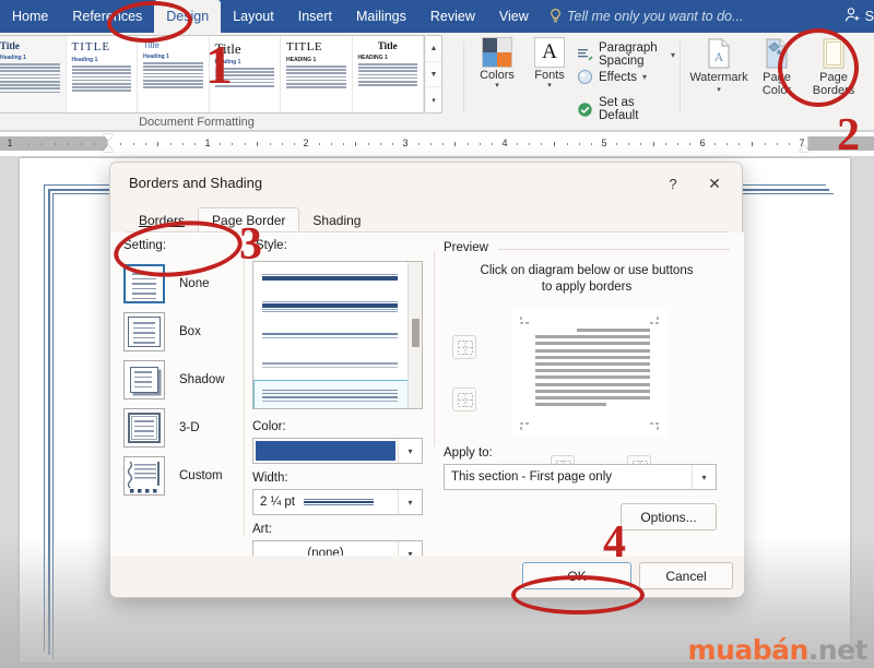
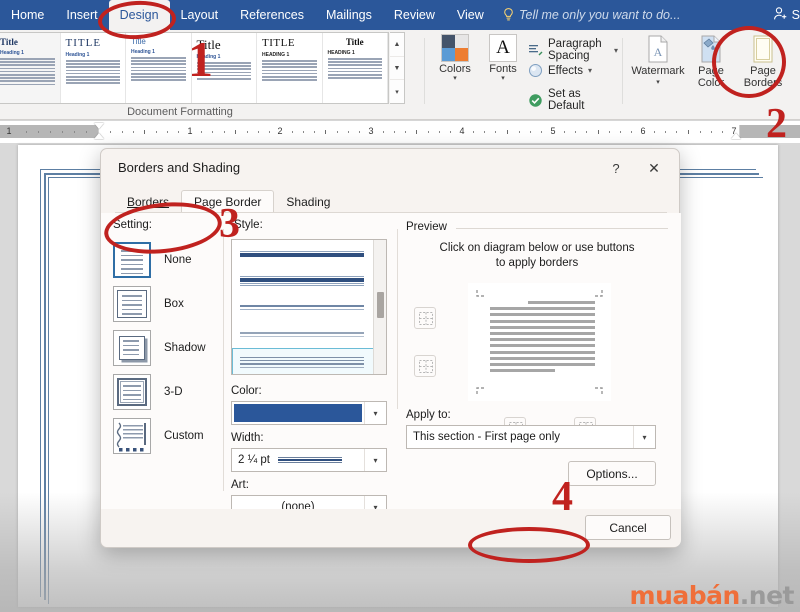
  Home
- References
+ Insert
  Design
  Layout
- Insert
+ References
  Mailings
  Review
  View
  Tell me only you want to do...
  S
  Title
  TITLE
  Title
  Title
  TITLE
  Title
  Document Formatting
  Colors
  A
  Fonts
  Paragraph Spacing
  ▾
  Effects
  ▾
  Set as Default
  A
  Watermark
  Page
  Color
  Page
  Borders
  1
  1
  2
  3
  4
  5
  6
  7
  Borders and Shading
  ?
  ✕
  Borders
  Page Border
  Shading
  Setting:
  None
  Box
  Shadow
  3-D
  Custom
  Style:
  Color:
  ▾
  Width:
  2 ¼ pt
  ▾
  Art:
  (none)
  ▾
  Preview
  Click on diagram below or use buttons
  to apply borders
  Apply to:
  This section - First page only
  ▾
  Options...
- OK
  Cancel
  1
  2
  3
  4
  muabán.net
